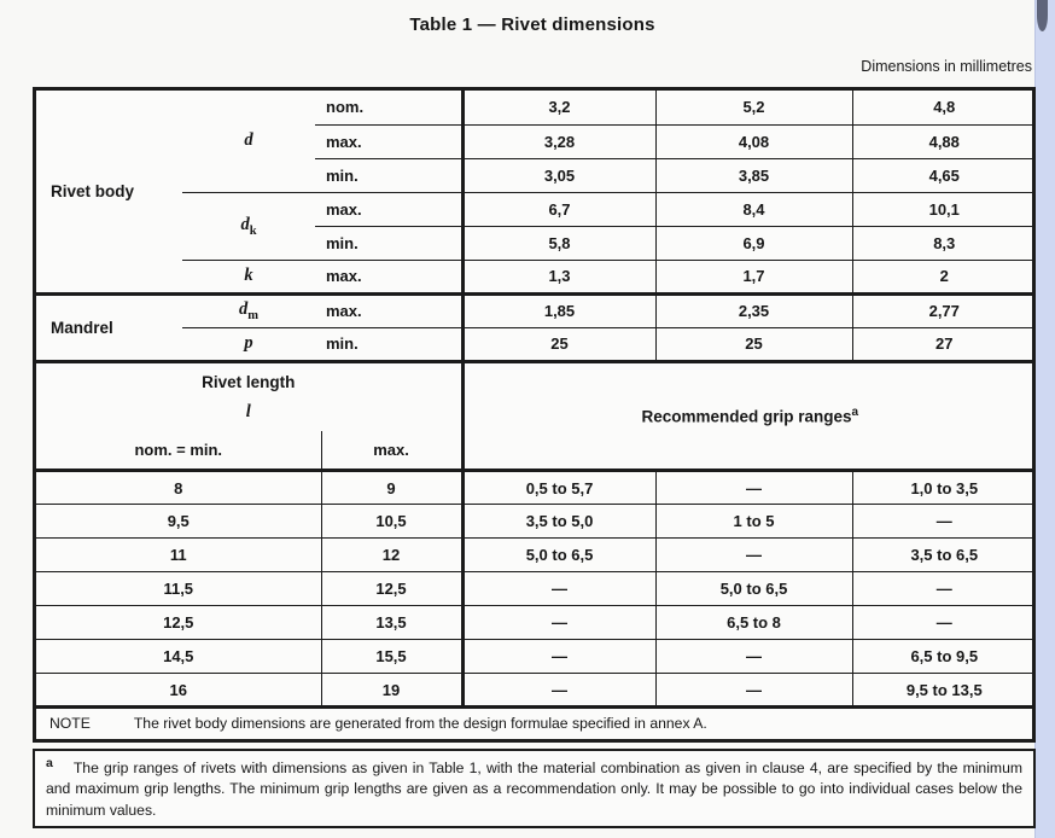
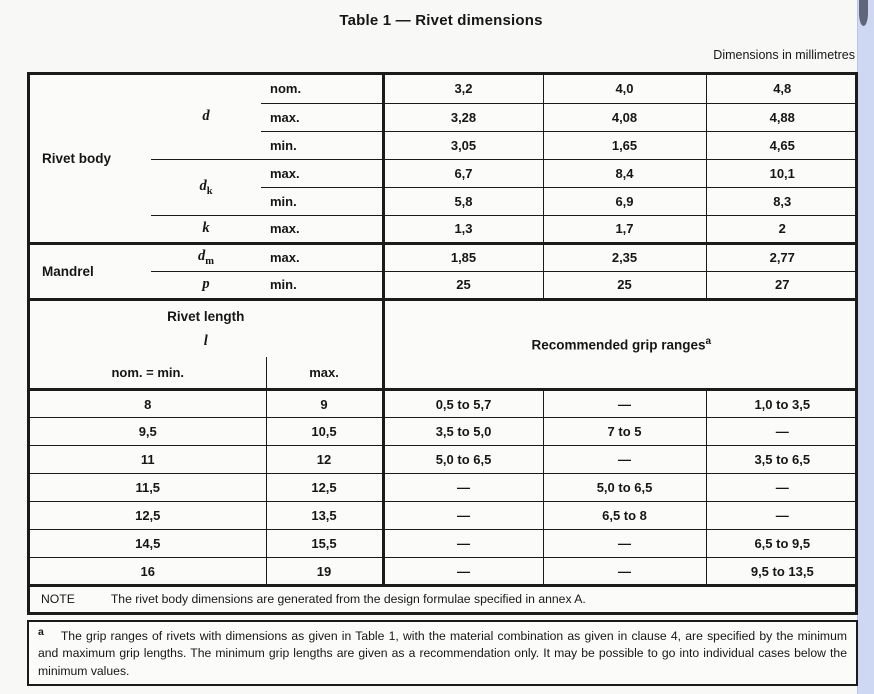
  Table 1 — Rivet dimensions
  Dimensions in millimetres
- Rivet body	d	nom.	3,2	5,2	4,8
+ Rivet body	d	nom.	3,2	4,0	4,8
  max.	3,28	4,08	4,88
- min.	3,05	3,85	4,65
+ min.	3,05	1,65	4,65
  dk	max.	6,7	8,4	10,1
  min.	5,8	6,9	8,3
  k	max.	1,3	1,7	2
  Mandrel	dm	max.	1,85	2,35	2,77
  p	min.	25	25	27
  Rivet length l	Recommended grip rangesa
  nom. = min.	max.
  8	9	0,5 to 5,7	—	1,0 to 3,5
- 9,5	10,5	3,5 to 5,0	1 to 5	—
+ 9,5	10,5	3,5 to 5,0	7 to 5	—
  11	12	5,0 to 6,5	—	3,5 to 6,5
  11,5	12,5	—	5,0 to 6,5	—
  12,5	13,5	—	6,5 to 8	—
  14,5	15,5	—	—	6,5 to 9,5
  16	19	—	—	9,5 to 13,5
  NOTE The rivet body dimensions are generated from the design formulae specified in annex A.
  a The grip ranges of rivets with dimensions as given in Table 1, with the material combination as given in clause 4, are specified by the minimum and maximum grip lengths. The minimum grip lengths are given as a recommendation only. It may be possible to go into individual cases below the minimum values.
